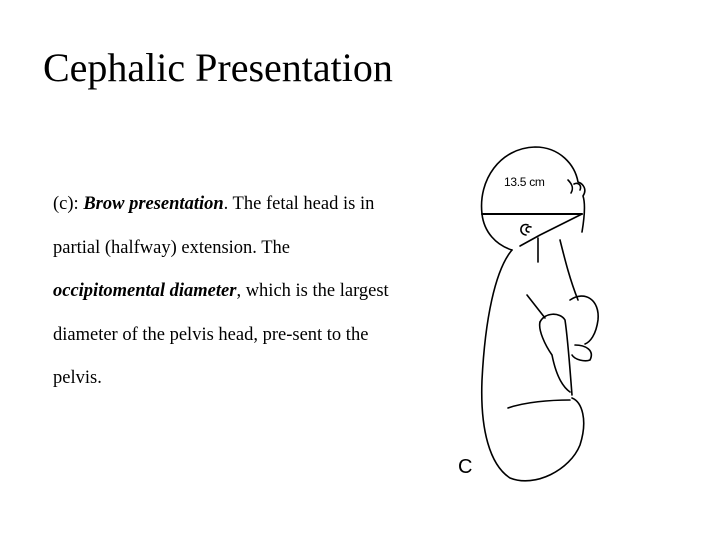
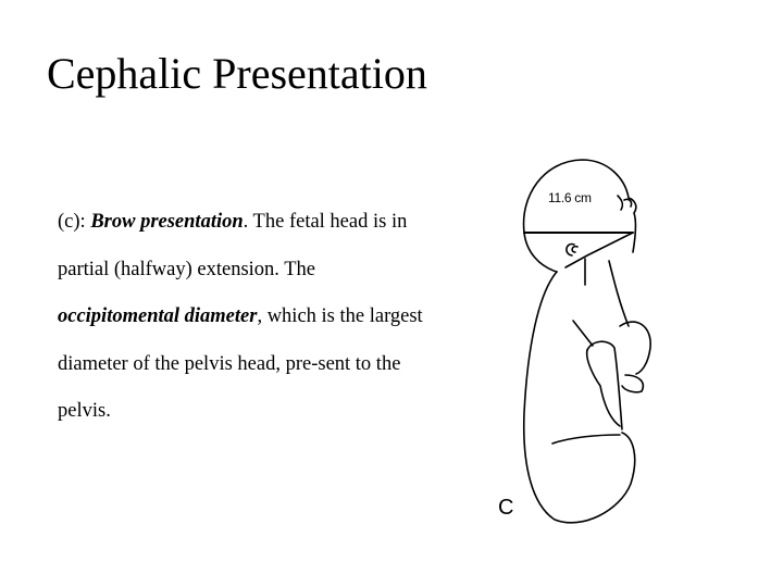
  Cephalic Presentation
  (c): Brow presentation. The fetal head is in partial (halfway) extension. The occipitomental diameter, which is the largest diameter of the pelvis head, pre-sent to the pelvis.
- 13.5 cm
+ 11.6 cm
  C
